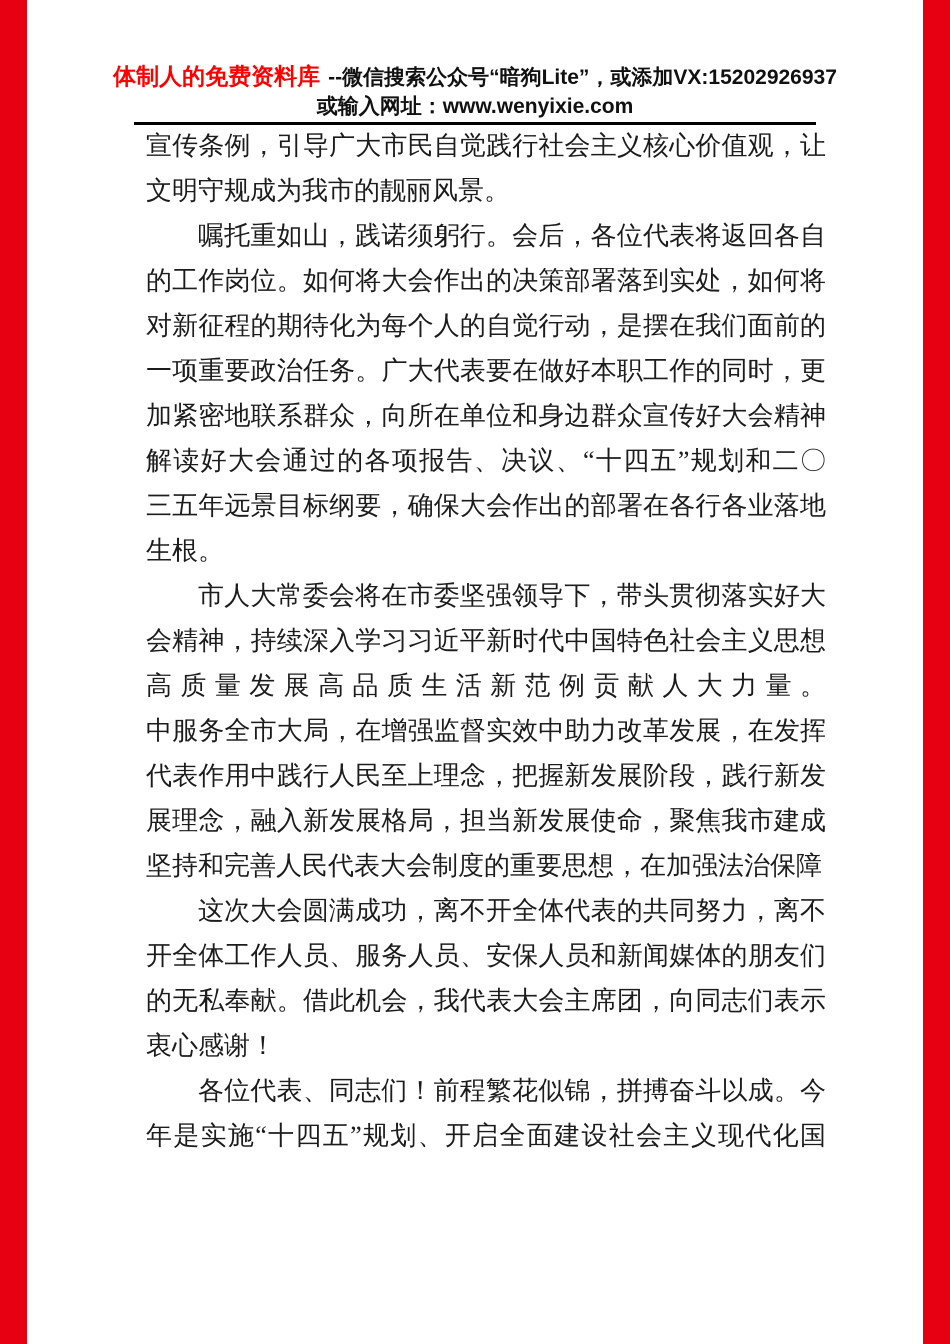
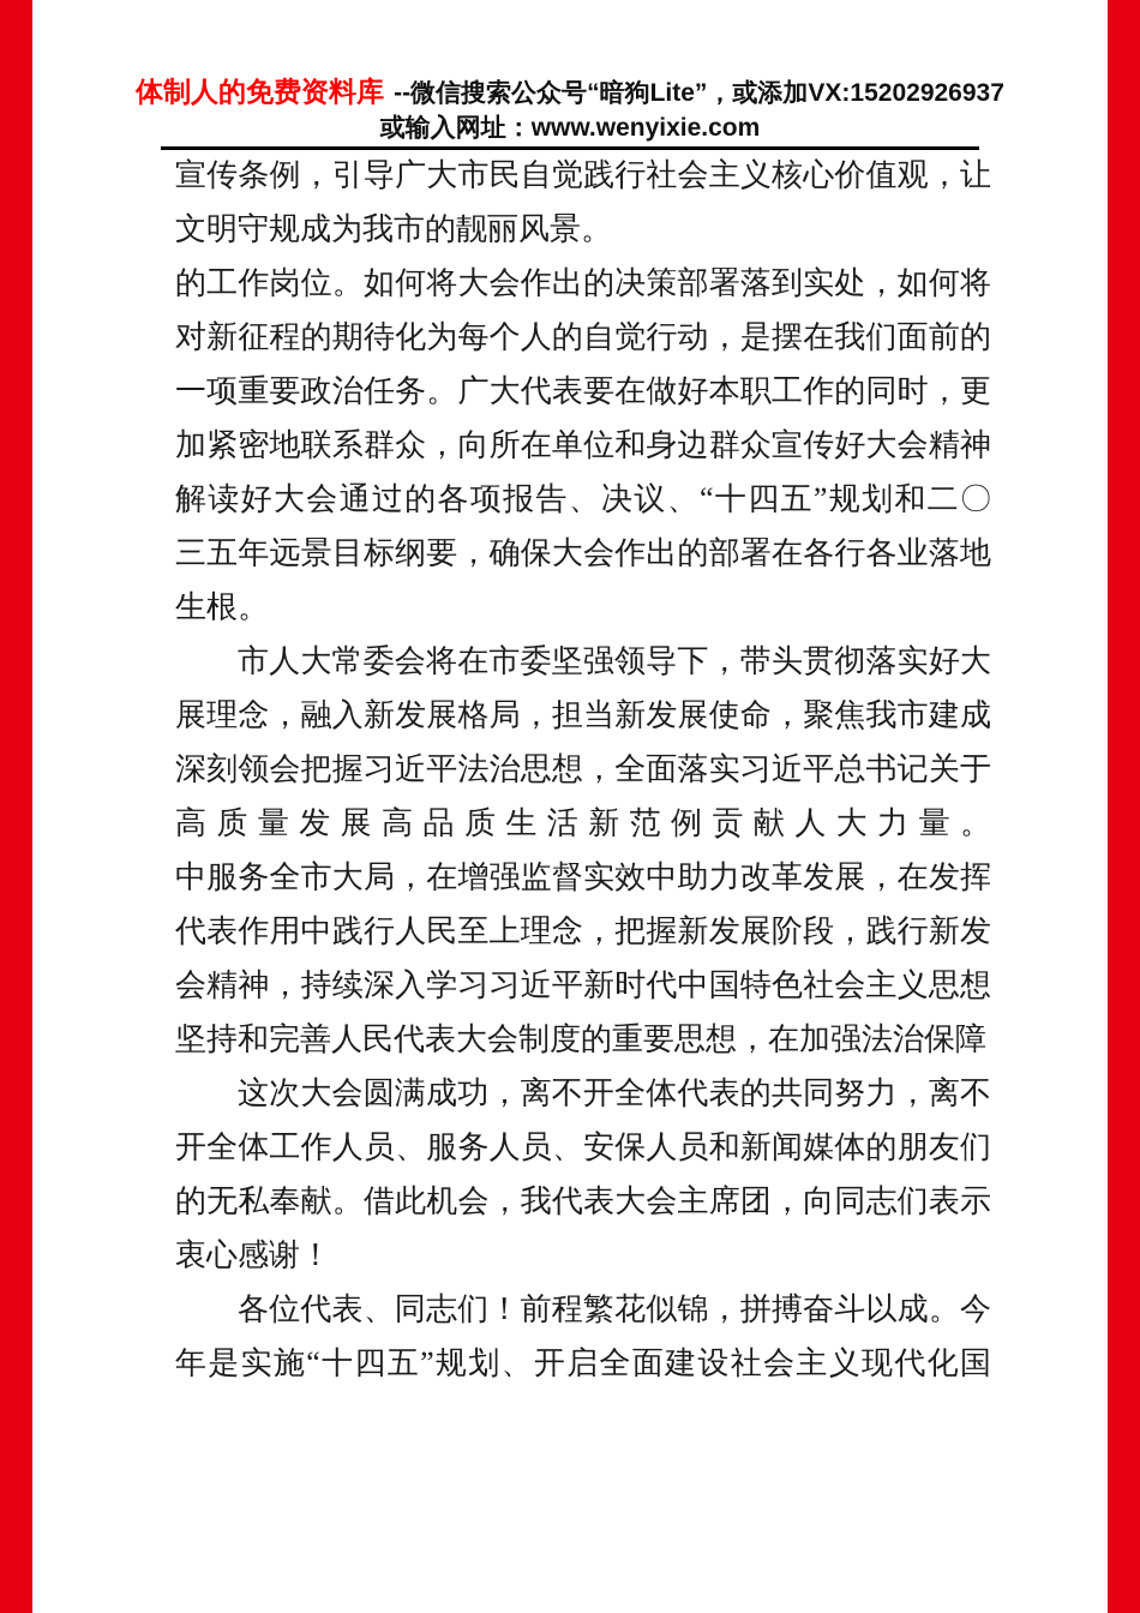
  体制人的免费资料库 --微信搜索公众号“暗狗Lite”，或添加VX:15202926937
  或输入网址：www.wenyixie.com
  宣传条例，引导广大市民自觉践行社会主义核心价值观，让
  文明守规成为我市的靓丽风景。
- 嘱托重如山，践诺须躬行。会后，各位代表将返回各自
  的工作岗位。如何将大会作出的决策部署落到实处，如何将
  对新征程的期待化为每个人的自觉行动，是摆在我们面前的
  一项重要政治任务。广大代表要在做好本职工作的同时，更
  加紧密地联系群众，向所在单位和身边群众宣传好大会精神
  解读好大会通过的各项报告、决议、“十四五”规划和二〇
  三五年远景目标纲要，确保大会作出的部署在各行各业落地
  生根。
  市人大常委会将在市委坚强领导下，带头贯彻落实好大
- 会精神，持续深入学习习近平新时代中国特色社会主义思想
+ 展理念，融入新发展格局，担当新发展使命，聚焦我市建成
+ 深刻领会把握习近平法治思想，全面落实习近平总书记关于
  高质量发展高品质生活新范例贡献人大力量。
  中服务全市大局，在增强监督实效中助力改革发展，在发挥
  代表作用中践行人民至上理念，把握新发展阶段，践行新发
- 展理念，融入新发展格局，担当新发展使命，聚焦我市建成
+ 会精神，持续深入学习习近平新时代中国特色社会主义思想
  坚持和完善人民代表大会制度的重要思想，在加强法治保障
  这次大会圆满成功，离不开全体代表的共同努力，离不
  开全体工作人员、服务人员、安保人员和新闻媒体的朋友们
  的无私奉献。借此机会，我代表大会主席团，向同志们表示
  衷心感谢！
  各位代表、同志们！前程繁花似锦，拼搏奋斗以成。今
  年是实施“十四五”规划、开启全面建设社会主义现代化国
